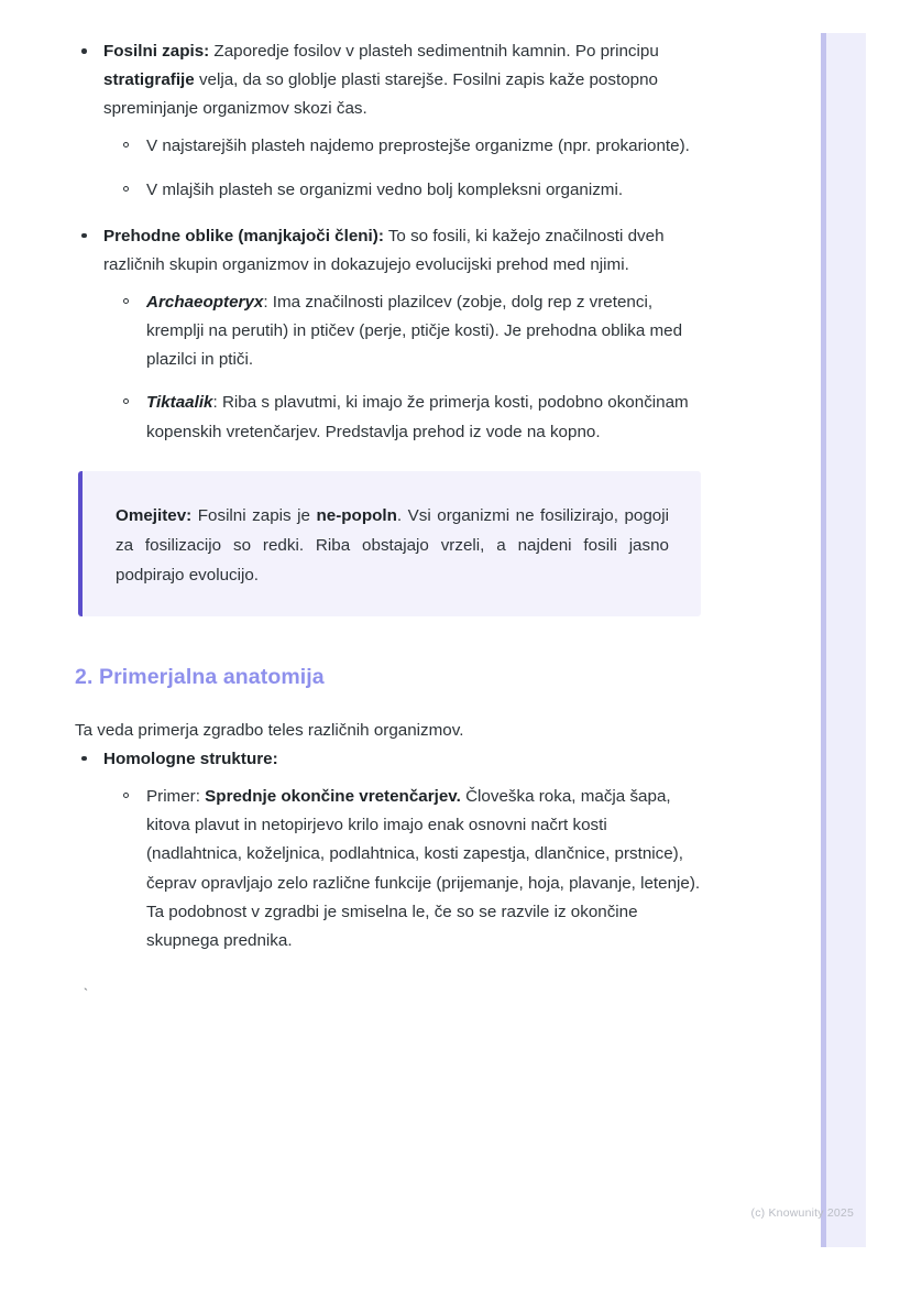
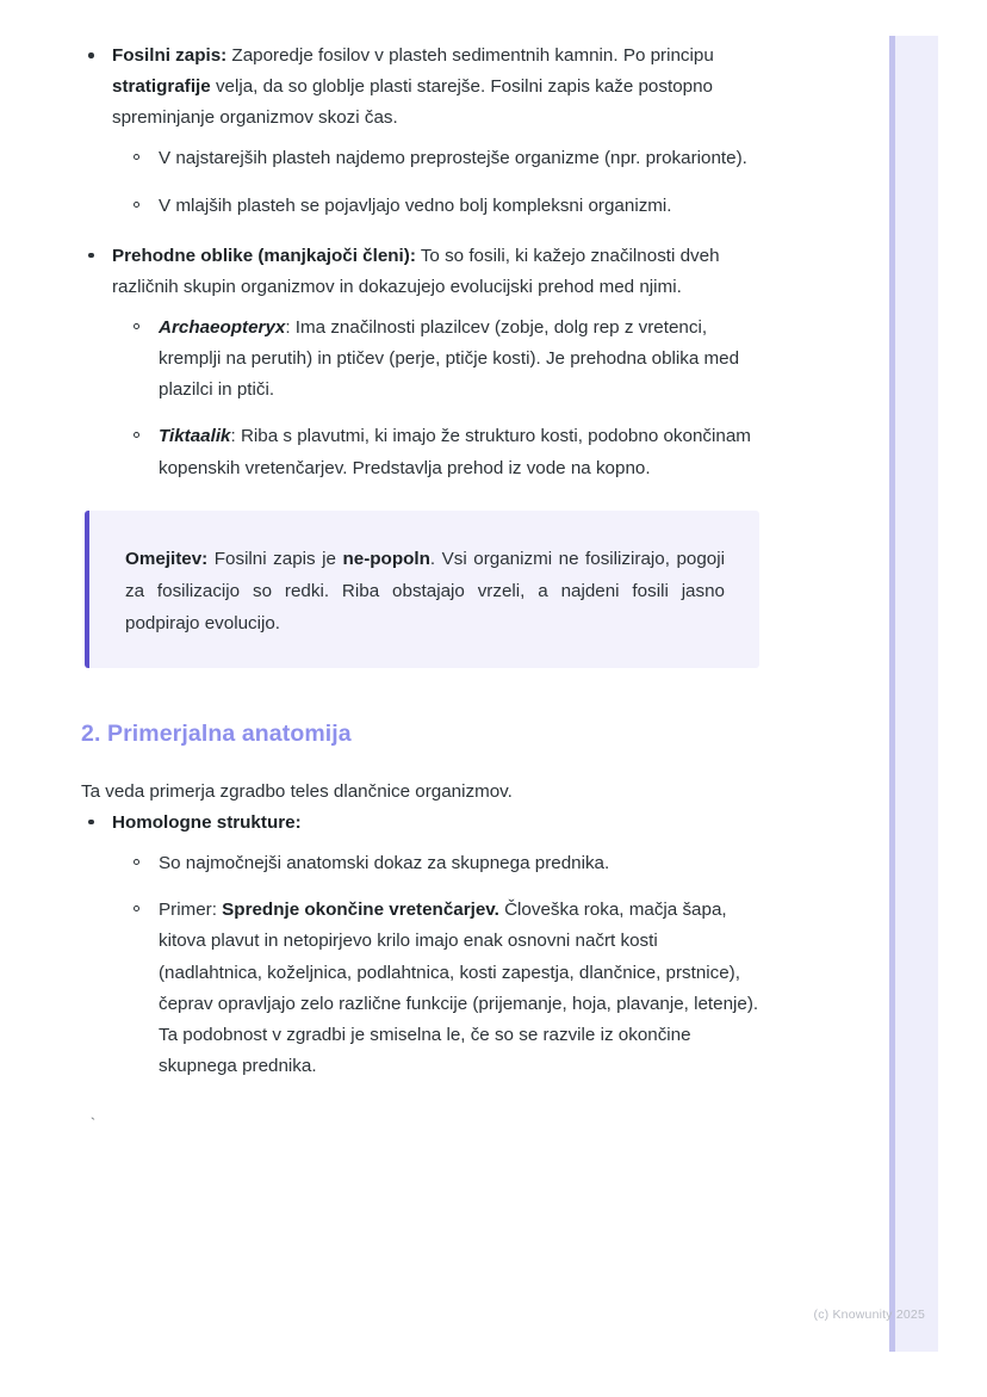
  Fosilni zapis: Zaporedje fosilov v plasteh sedimentnih kamnin. Po principu stratigrafije velja, da so globlje plasti starejše. Fosilni zapis kaže postopno spreminjanje organizmov skozi čas.
  V najstarejših plasteh najdemo preprostejše organizme (npr. prokarionte).
- V mlajših plasteh se organizmi vedno bolj kompleksni organizmi.
+ V mlajših plasteh se pojavljajo vedno bolj kompleksni organizmi.
  Prehodne oblike (manjkajoči členi): To so fosili, ki kažejo značilnosti dveh različnih skupin organizmov in dokazujejo evolucijski prehod med njimi.
  Archaeopteryx: Ima značilnosti plazilcev (zobje, dolg rep z vretenci, kremplji na perutih) in ptičev (perje, ptičje kosti). Je prehodna oblika med plazilci in ptiči.
- Tiktaalik: Riba s plavutmi, ki imajo že primerja kosti, podobno okončinam kopenskih vretenčarjev. Predstavlja prehod iz vode na kopno.
+ Tiktaalik: Riba s plavutmi, ki imajo že strukturo kosti, podobno okončinam kopenskih vretenčarjev. Predstavlja prehod iz vode na kopno.
  Omejitev: Fosilni zapis je ne-popoln. Vsi organizmi ne fosilizirajo, pogoji za fosilizacijo so redki. Riba obstajajo vrzeli, a najdeni fosili jasno podpirajo evolucijo.
  2. Primerjalna anatomija
- Ta veda primerja zgradbo teles različnih organizmov.
+ Ta veda primerja zgradbo teles dlančnice organizmov.
  Homologne strukture:
+ So najmočnejši anatomski dokaz za skupnega prednika.
  Primer: Sprednje okončine vretenčarjev. Človeška roka, mačja šapa, kitova plavut in netopirjevo krilo imajo enak osnovni načrt kosti (nadlahtnica, koželjnica, podlahtnica, kosti zapestja, dlančnice, prstnice), čeprav opravljajo zelo različne funkcije (prijemanje, hoja, plavanje, letenje). Ta podobnost v zgradbi je smiselna le, če so se razvile iz okončine skupnega prednika.
  `
  (c) Knowunity 2025
